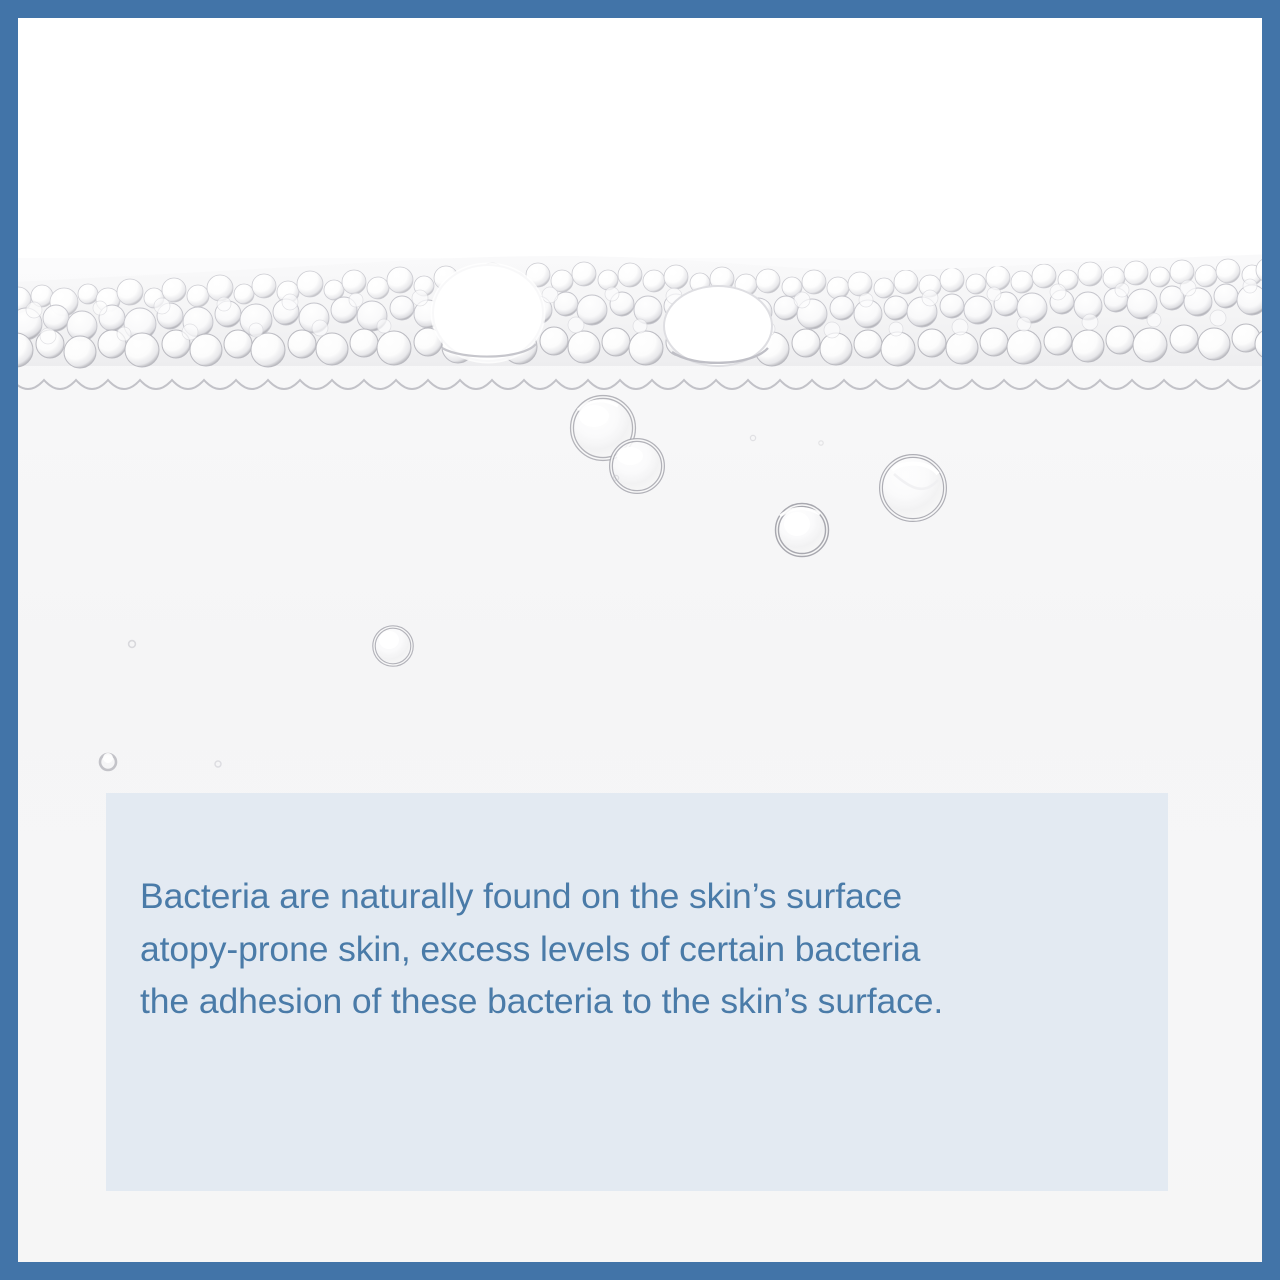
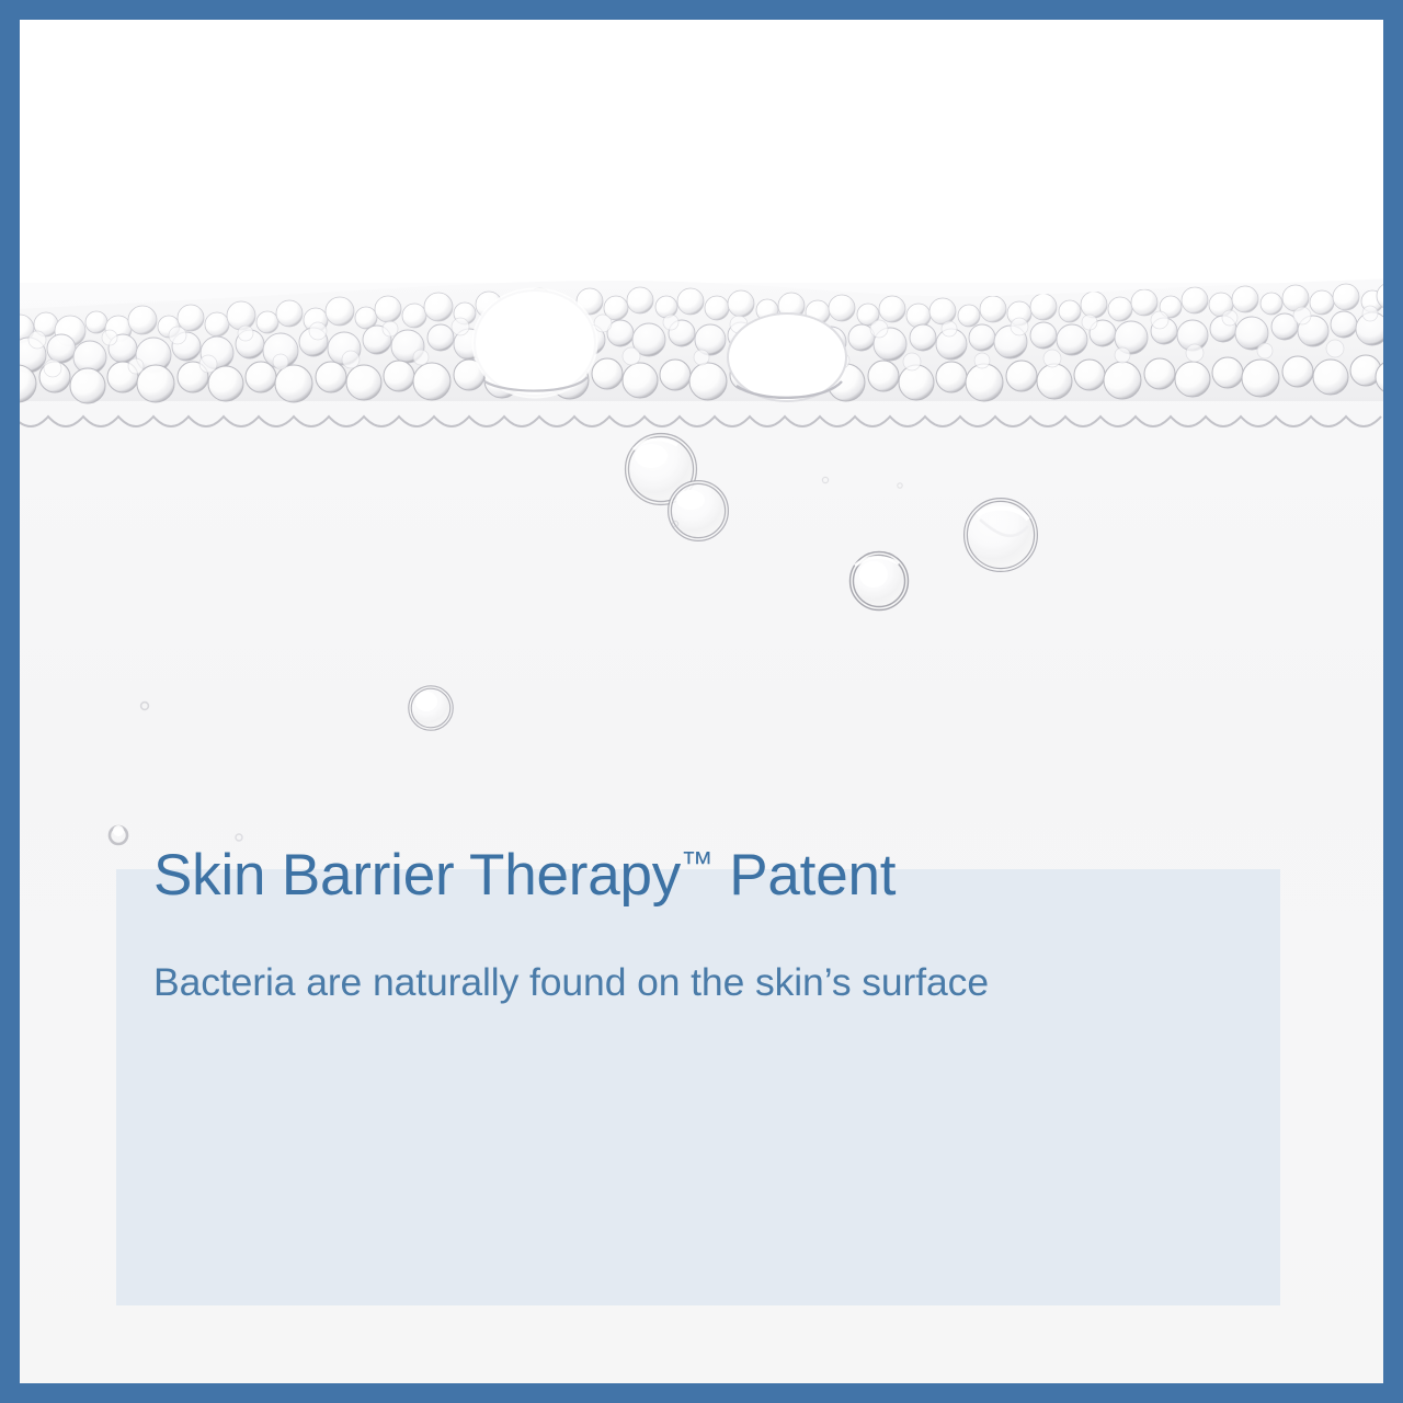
+ Skin Barrier Therapy™ Patent
  Bacteria are naturally found on the skin’s surface
- atopy-prone skin, excess levels of certain bacteria
- the adhesion of these bacteria to the skin’s surface.
